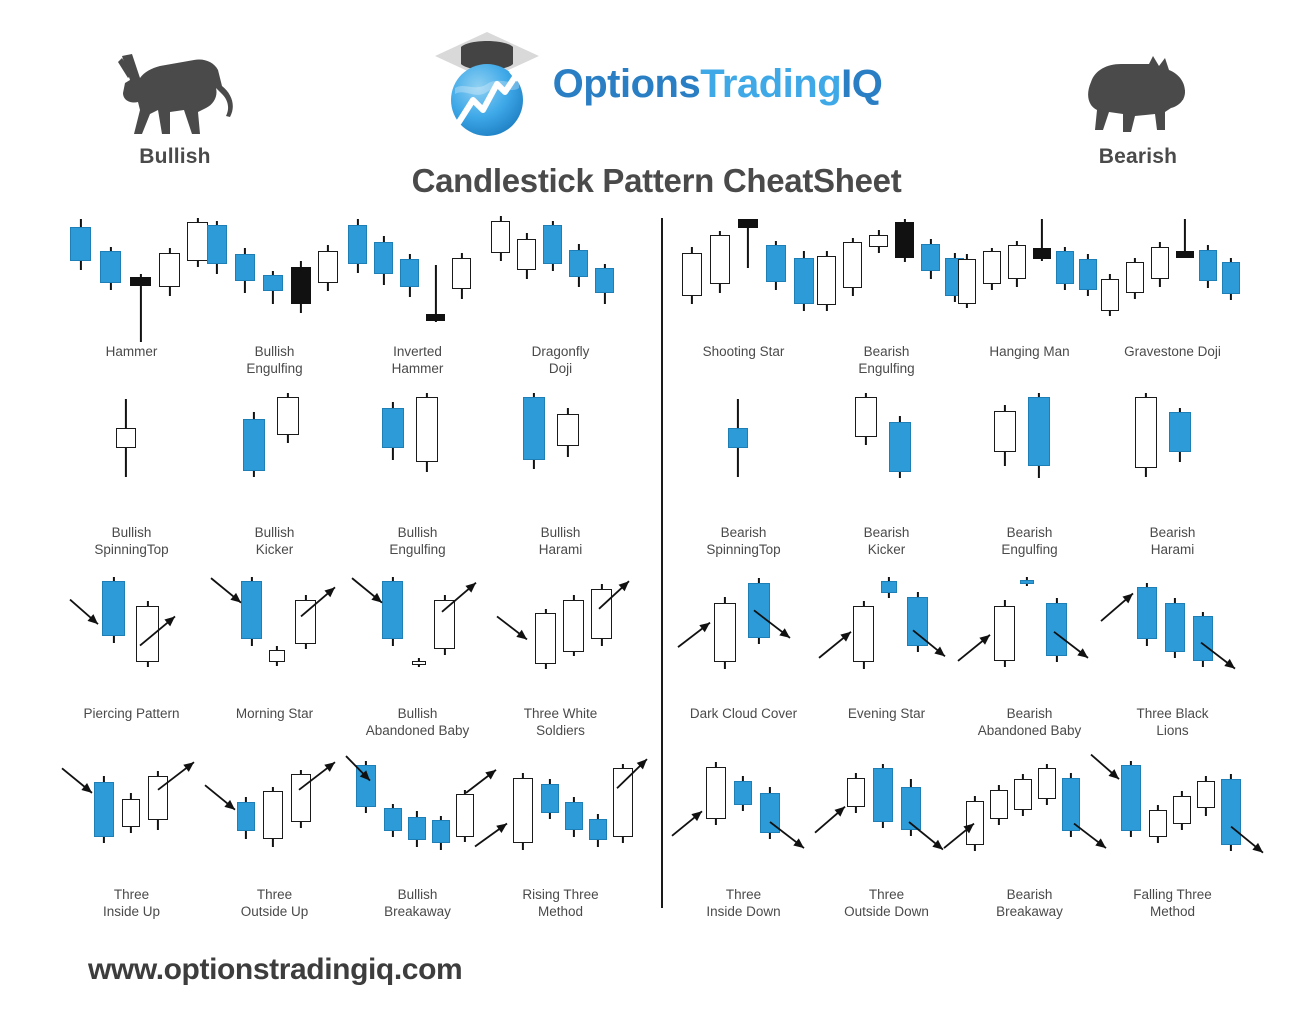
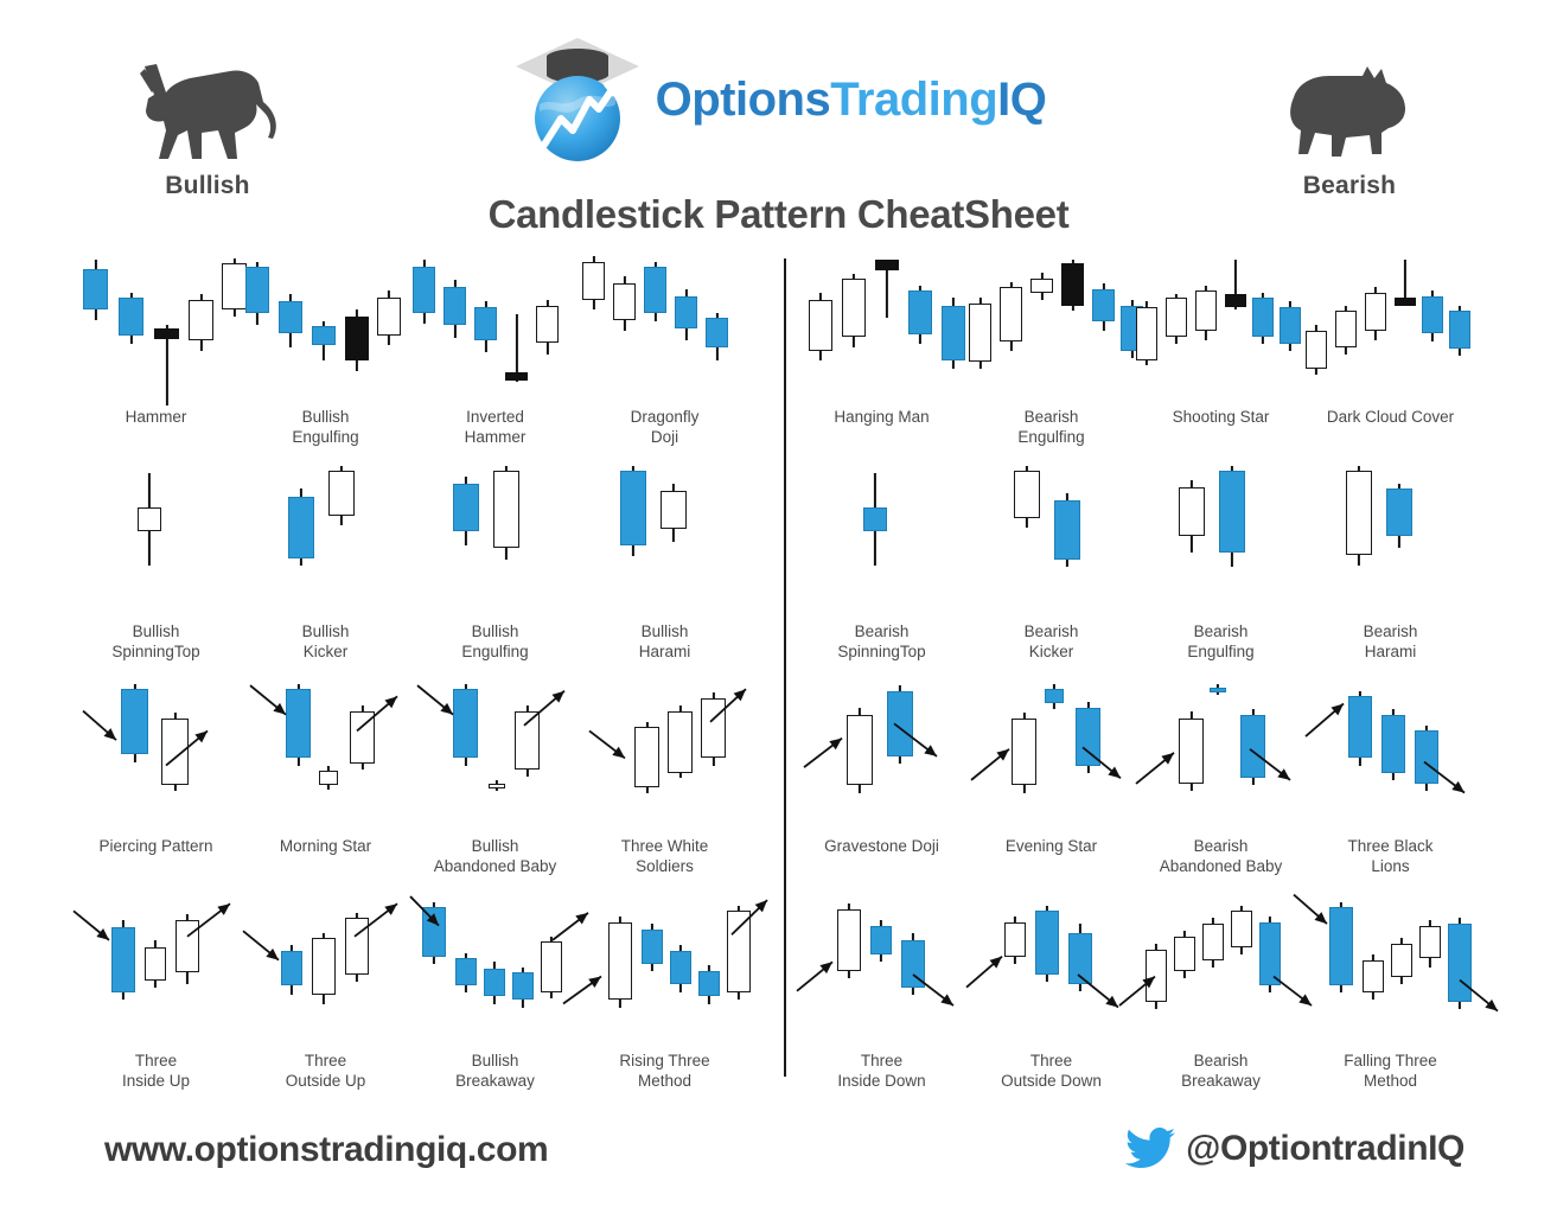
  Bullish
  OptionsTradingIQ
  Bearish
  Candlestick Pattern CheatSheet
  Hammer
  Bullish
  Engulfing
  Inverted
  Hammer
  Dragonfly
  Doji
  Bullish
  SpinningTop
  Bullish
  Kicker
  Bullish
  Engulfing
  Bullish
  Harami
  Piercing Pattern
  Morning Star
  Bullish
  Abandoned Baby
  Three White
  Soldiers
  Three
  Inside Up
  Three
  Outside Up
  Bullish
  Breakaway
  Rising Three
  Method
- Shooting Star
+ Hanging Man
  Bearish
  Engulfing
- Hanging Man
+ Shooting Star
- Gravestone Doji
+ Dark Cloud Cover
  Bearish
  SpinningTop
  Bearish
  Kicker
  Bearish
  Engulfing
  Bearish
  Harami
- Dark Cloud Cover
+ Gravestone Doji
  Evening Star
  Bearish
  Abandoned Baby
  Three Black
  Lions
  Three
  Inside Down
  Three
  Outside Down
  Bearish
  Breakaway
  Falling Three
  Method
  www.optionstradingiq.com
+ @OptiontradinIQ
